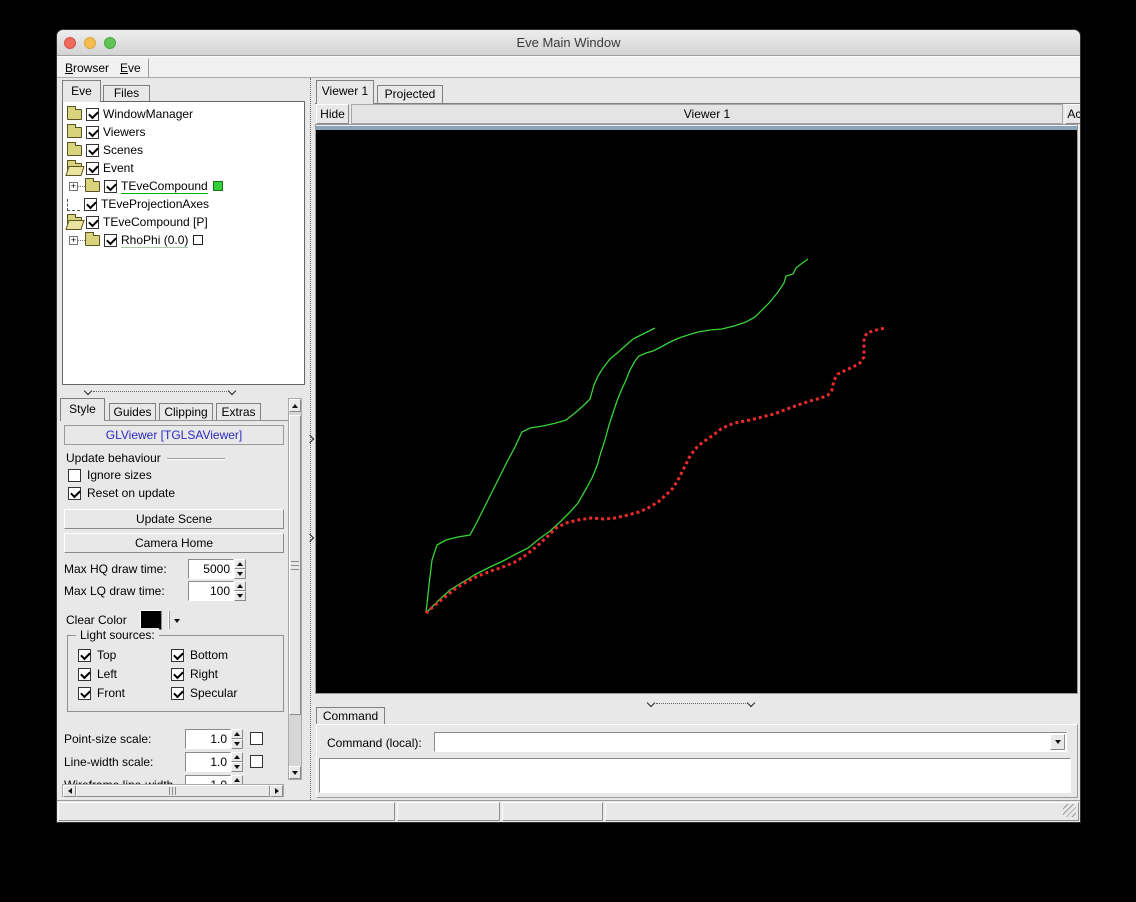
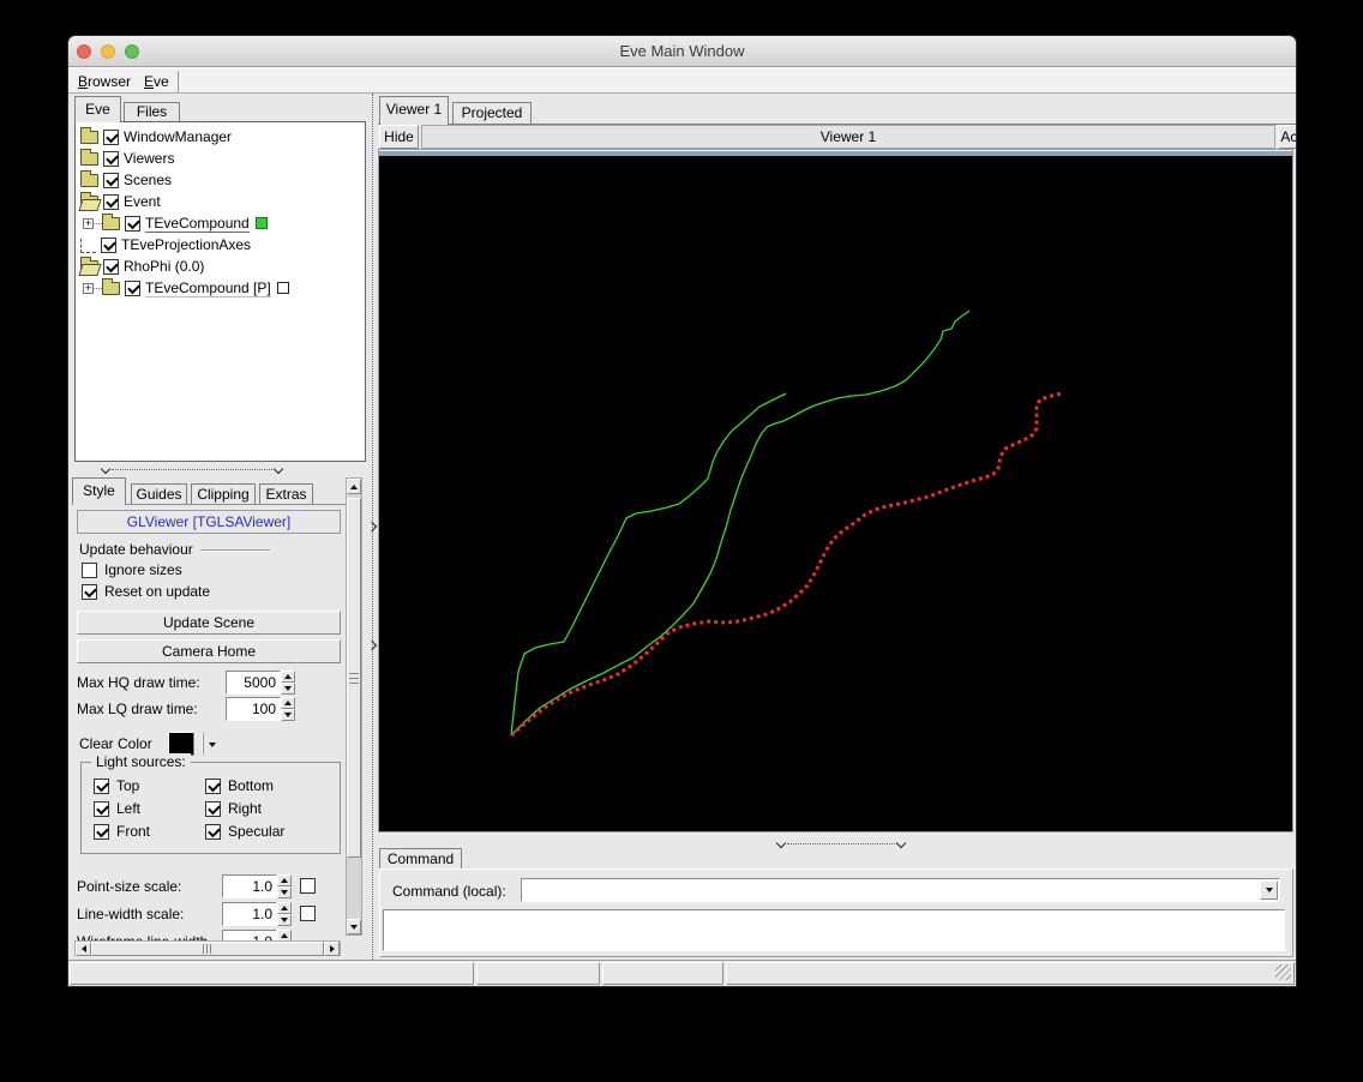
  Eve Main Window
  Browser
  Eve
  Eve
  Files
  WindowManager
  Viewers
  Scenes
  Event
  +
  TEveCompound
  TEveProjectionAxes
- TEveCompound [P]
+ RhoPhi (0.0)
  +
- RhoPhi (0.0)
+ TEveCompound [P]
  Style
  Guides
  Clipping
  Extras
  GLViewer [TGLSAViewer]
  Update behaviour
  Ignore sizes
  Reset on update
  Update Scene
  Camera Home
  Max HQ draw time:
  5000
  Max LQ draw time:
  100
  Clear Color
  Light sources:
  Top
  Bottom
  Left
  Right
  Front
  Specular
  Point-size scale:
  1.0
  Line-width scale:
  1.0
  Viewer 1
  Projected
  Hide
  Viewer 1
  Command
  Command (local):
